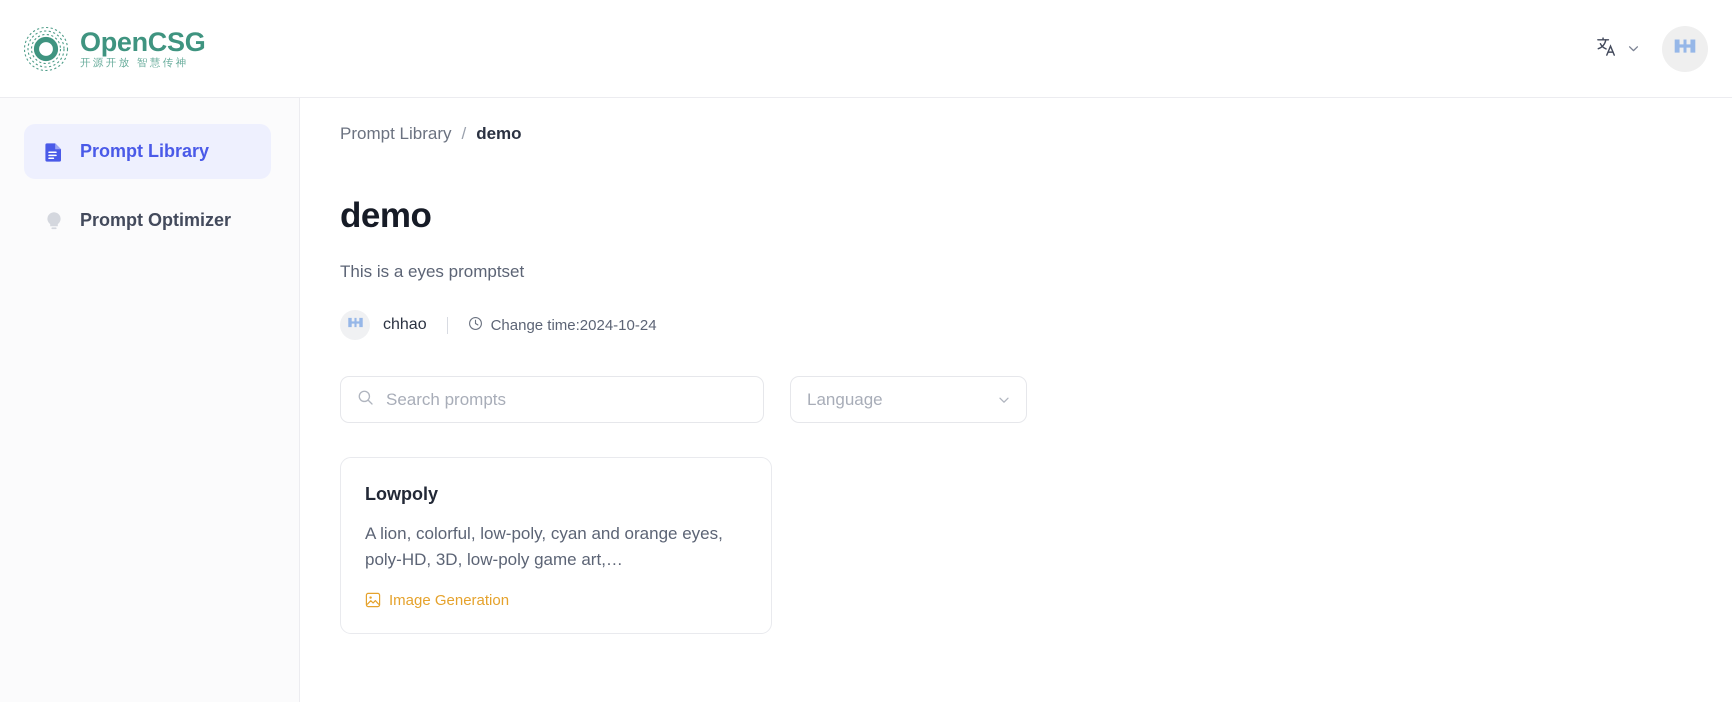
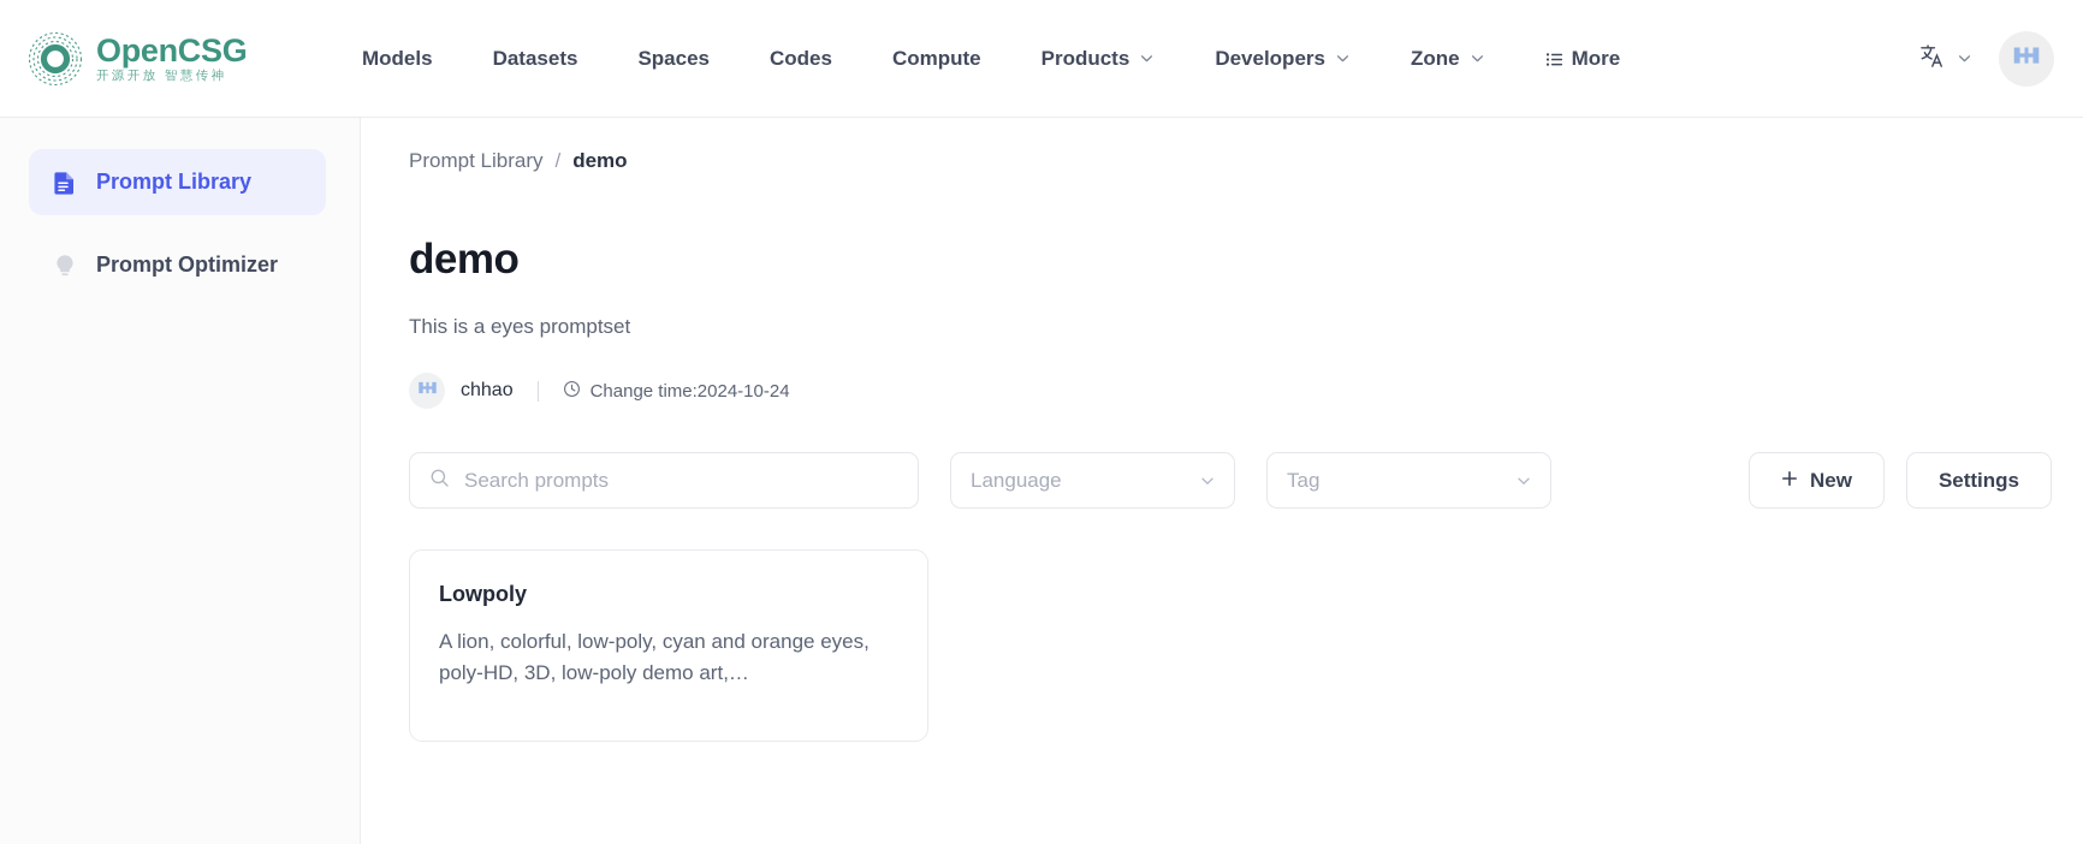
  OpenCSG
  开源开放 智慧传神
+ Models
+ Datasets
+ Spaces
+ Codes
+ Compute
+ Products
+ Developers
+ Zone
+ More
  Prompt Library
  Prompt Optimizer
  Prompt Library
  /
  demo
  demo
  This is a eyes promptset
  chhao
  Change time:2024-10-24
  Search prompts
  Language
+ Tag
+ New
+ Settings
  Lowpoly
- A lion, colorful, low-poly, cyan and orange eyes, poly-HD, 3D, low-poly game art,…
+ A lion, colorful, low-poly, cyan and orange eyes, poly-HD, 3D, low-poly demo art,…
- Image Generation
